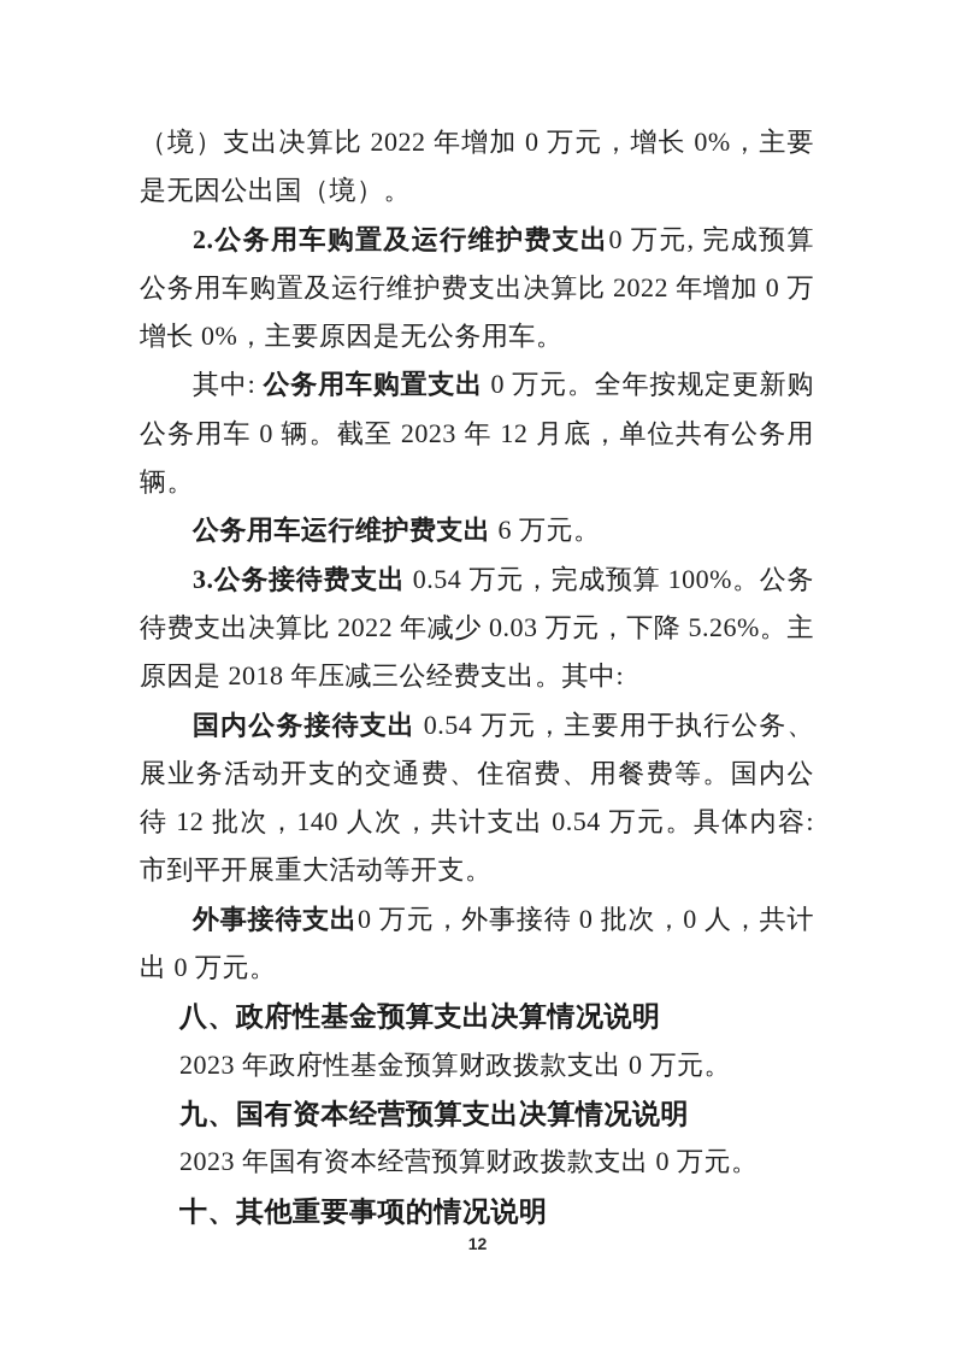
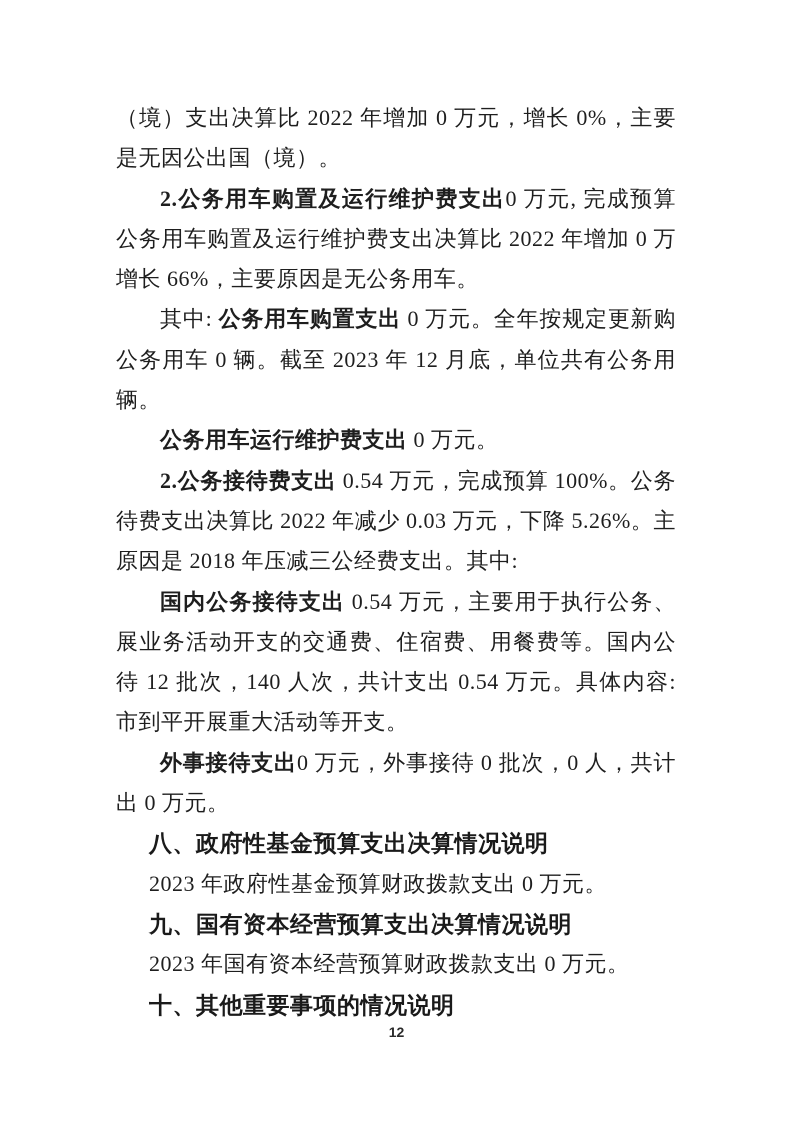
  （境）支出决算比 2022 年增加 0 万元，增长 0%，主要
  是无因公出国（境）。
  2.公务用车购置及运行维护费支出0 万元, 完成预算
  公务用车购置及运行维护费支出决算比 2022 年增加 0 万
- 增长 0%，主要原因是无公务用车。
+ 增长 66%，主要原因是无公务用车。
  其中: 公务用车购置支出 0 万元。全年按规定更新购
  公务用车 0 辆。截至 2023 年 12 月底，单位共有公务用
  辆。
- 公务用车运行维护费支出 6 万元。
+ 公务用车运行维护费支出 0 万元。
- 3.公务接待费支出 0.54 万元，完成预算 100%。公务
+ 2.公务接待费支出 0.54 万元，完成预算 100%。公务
  待费支出决算比 2022 年减少 0.03 万元，下降 5.26%。主
  原因是 2018 年压减三公经费支出。其中:
  国内公务接待支出 0.54 万元，主要用于执行公务、
  展业务活动开支的交通费、住宿费、用餐费等。国内公
  待 12 批次，140 人次，共计支出 0.54 万元。具体内容:
  市到平开展重大活动等开支。
  外事接待支出0 万元，外事接待 0 批次，0 人，共计
  出 0 万元。
  八、政府性基金预算支出决算情况说明
  2023 年政府性基金预算财政拨款支出 0 万元。
  九、国有资本经营预算支出决算情况说明
  2023 年国有资本经营预算财政拨款支出 0 万元。
  十、其他重要事项的情况说明
  12
